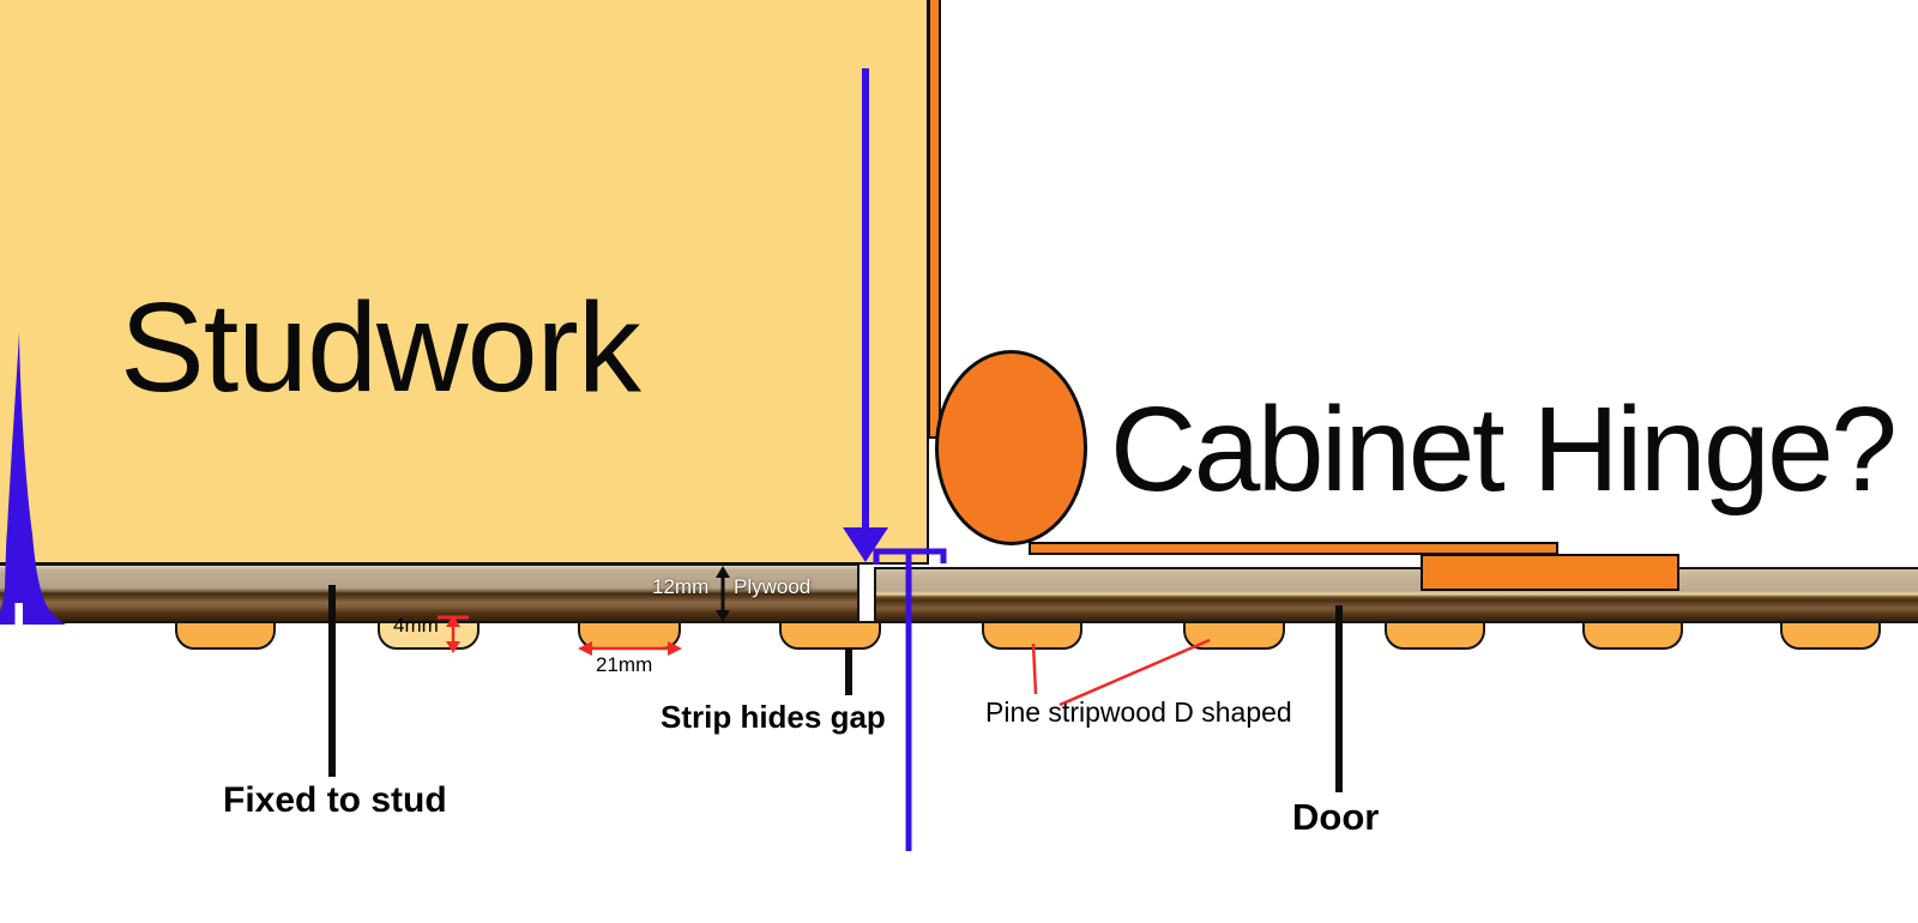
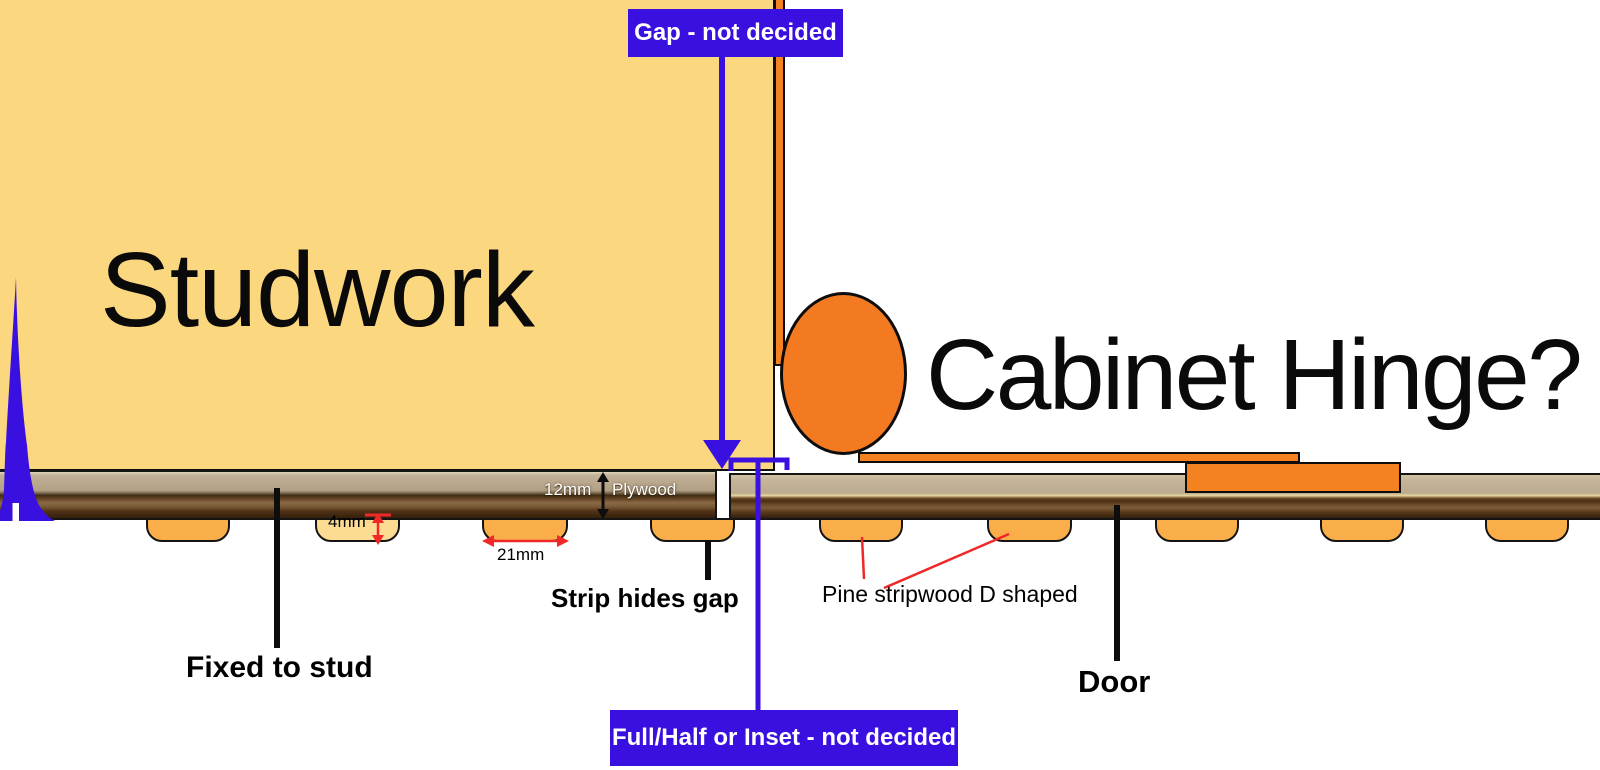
  Studwork
  Cabinet Hinge?
  12mm
  Plywood
  4mm
  21mm
  Strip hides gap
  Fixed to stud
  Pine stripwood D shaped
  Door
+ Gap - not decided
+ Full/Half or Inset - not decided
